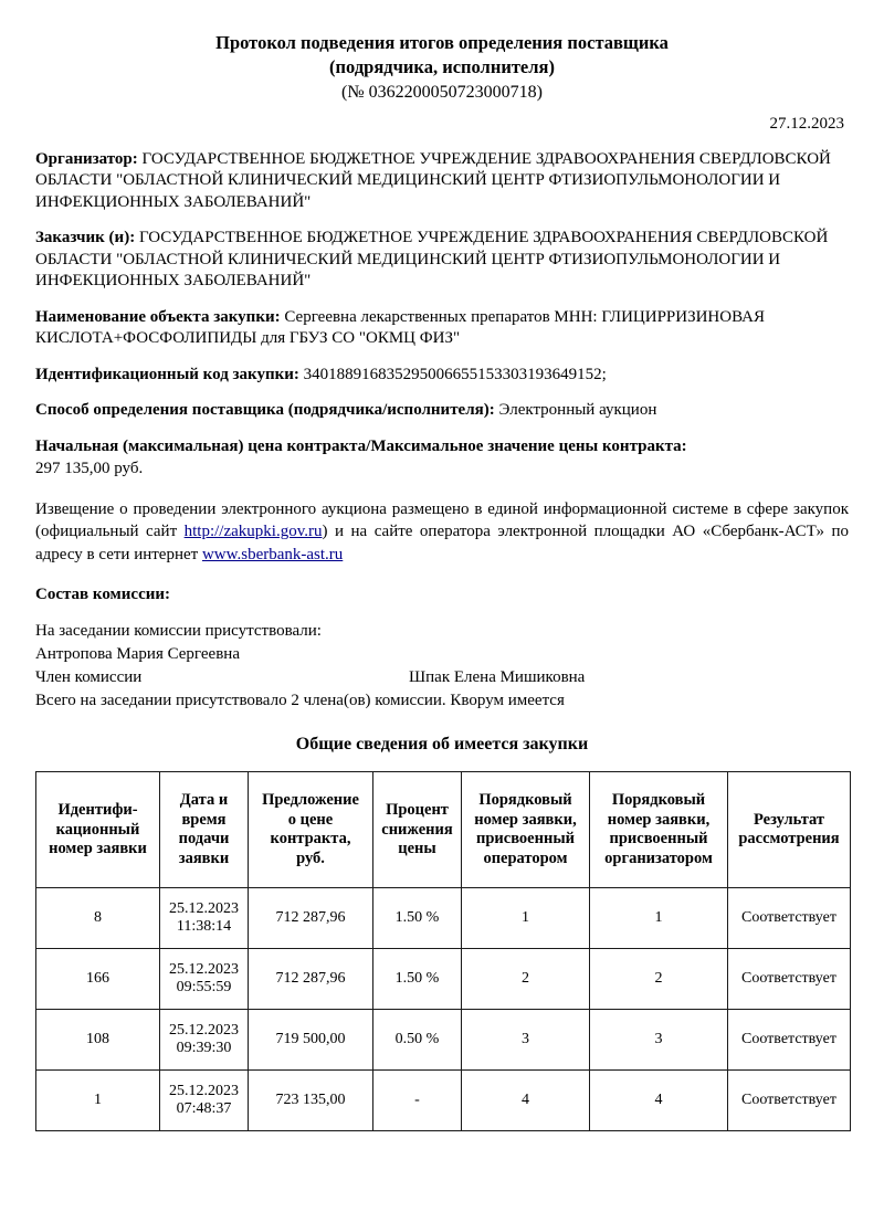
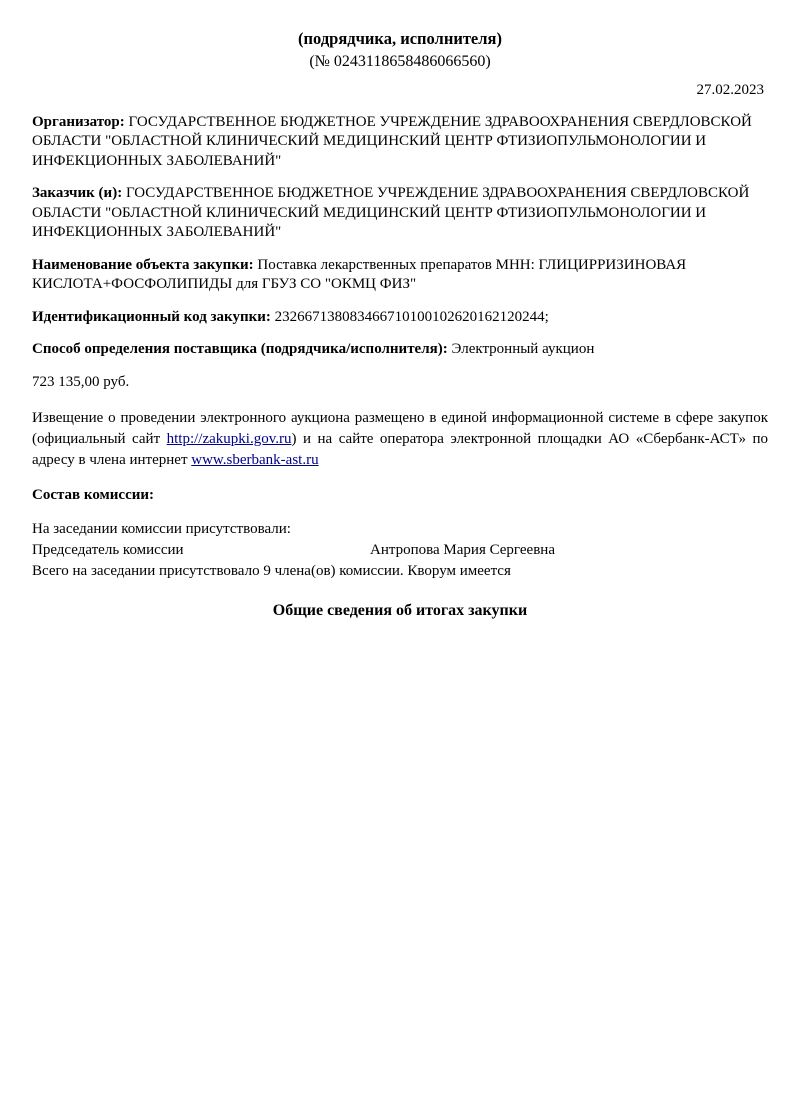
- Протокол подведения итогов определения поставщика
  (подрядчика, исполнителя)
- (№ 0362200050723000718)
+ (№ 0243118658486066560)
- 27.12.2023
+ 27.02.2023
  Организатор: ГОСУДАРСТВЕННОЕ БЮДЖЕТНОЕ УЧРЕЖДЕНИЕ ЗДРАВООХРАНЕНИЯ СВЕРДЛОВСКОЙ ОБЛАСТИ "ОБЛАСТНОЙ КЛИНИЧЕСКИЙ МЕДИЦИНСКИЙ ЦЕНТР ФТИЗИОПУЛЬМОНОЛОГИИ И ИНФЕКЦИОННЫХ ЗАБОЛЕВАНИЙ"
  Заказчик (и): ГОСУДАРСТВЕННОЕ БЮДЖЕТНОЕ УЧРЕЖДЕНИЕ ЗДРАВООХРАНЕНИЯ СВЕРДЛОВСКОЙ ОБЛАСТИ "ОБЛАСТНОЙ КЛИНИЧЕСКИЙ МЕДИЦИНСКИЙ ЦЕНТР ФТИЗИОПУЛЬМОНОЛОГИИ И ИНФЕКЦИОННЫХ ЗАБОЛЕВАНИЙ"
- Наименование объекта закупки: Сергеевна лекарственных препаратов МНН: ГЛИЦИРРИЗИНОВАЯ КИСЛОТА+ФОСФОЛИПИДЫ для ГБУЗ СО "ОКМЦ ФИЗ"
+ Наименование объекта закупки: Поставка лекарственных препаратов МНН: ГЛИЦИРРИЗИНОВАЯ КИСЛОТА+ФОСФОЛИПИДЫ для ГБУЗ СО "ОКМЦ ФИЗ"
- Идентификационный код закупки: 340188916835295006655153303193649152;
+ Идентификационный код закупки: 232667138083466710100102620162120244;
  Способ определения поставщика (подрядчика/исполнителя): Электронный аукцион
- Начальная (максимальная) цена контракта/Максимальное значение цены контракта:
- 297 135,00 руб.
+ 723 135,00 руб.
- Извещение о проведении электронного аукциона размещено в единой информационной системе в сфере закупок (официальный сайт http://zakupki.gov.ru) и на сайте оператора электронной площадки АО «Сбербанк-АСТ» по адресу в сети интернет www.sberbank-ast.ru
+ Извещение о проведении электронного аукциона размещено в единой информационной системе в сфере закупок (официальный сайт http://zakupki.gov.ru) и на сайте оператора электронной площадки АО «Сбербанк-АСТ» по адресу в члена интернет www.sberbank-ast.ru
  Состав комиссии:
  На заседании комиссии присутствовали:
+ Председатель комиссии
  Антропова Мария Сергеевна
- Член комиссии
- Шпак Елена Мишиковна
- Всего на заседании присутствовало 2 члена(ов) комиссии. Кворум имеется
+ Всего на заседании присутствовало 9 члена(ов) комиссии. Кворум имеется
- Общие сведения об имеется закупки
+ Общие сведения об итогах закупки
- Идентифи- кационный номер заявки	Дата и время подачи заявки	Предложение о цене контракта, руб.	Процент снижения цены	Порядковый номер заявки, присвоенный оператором	Порядковый номер заявки, присвоенный организатором	Результат рассмотрения
- 8	25.12.2023 11:38:14	712 287,96	1.50 %	1	1	Соответствует
- 166	25.12.2023 09:55:59	712 287,96	1.50 %	2	2	Соответствует
- 108	25.12.2023 09:39:30	719 500,00	0.50 %	3	3	Соответствует
- 1	25.12.2023 07:48:37	723 135,00	-	4	4	Соответствует
